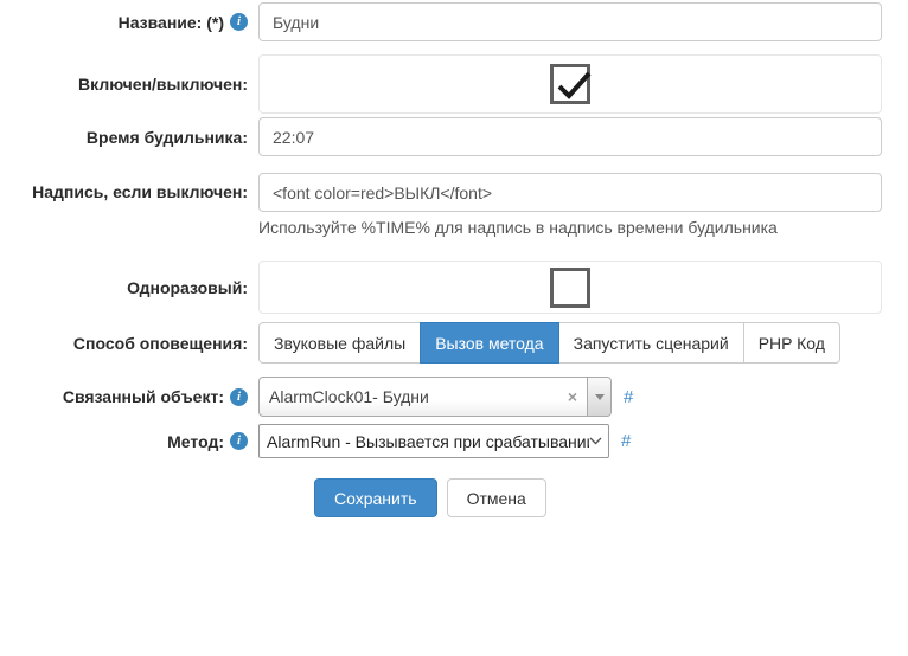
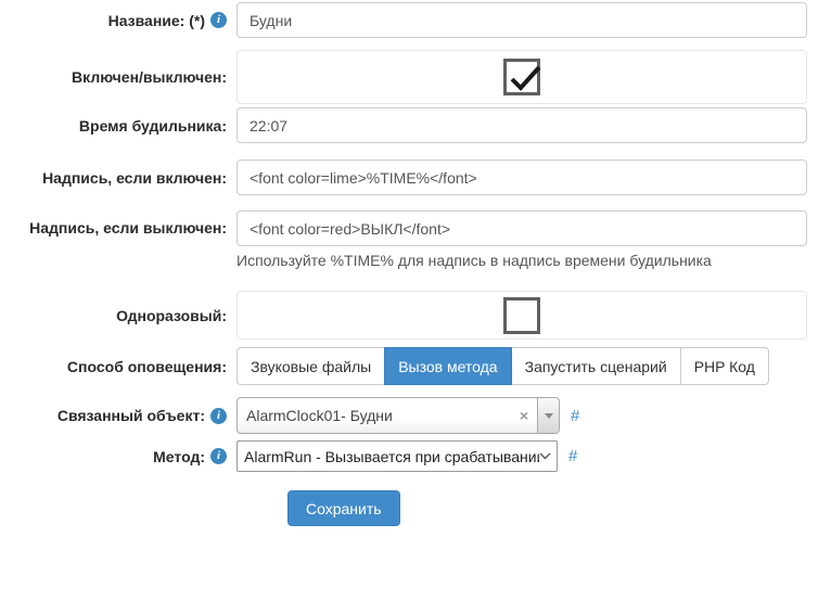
  Название: (*)
  i
  Будни
  Включен/выключен:
  Время будильника:
  22:07
+ Надпись, если включен:
+ <font color=lime>%TIME%</font>
  Надпись, если выключен:
  <font color=red>ВЫКЛ</font>
  Используйте %TIME% для надпись в надпись времени будильника
  Одноразовый:
  Способ оповещения:
  Звуковые файлы
  Вызов метода
  Запустить сценарий
  PHP Код
  Связанный объект:
  i
  AlarmClock01- Будни
  ×
  #
  Метод:
  i
  AlarmRun - Вызывается при срабатывани
  #
  Сохранить
- Отмена
